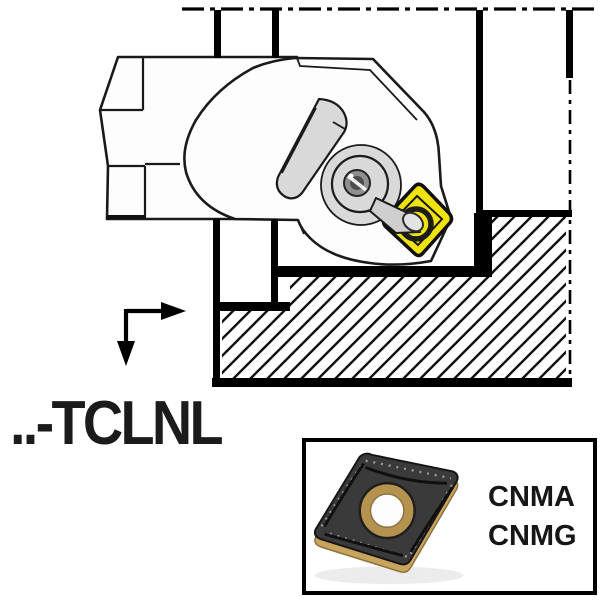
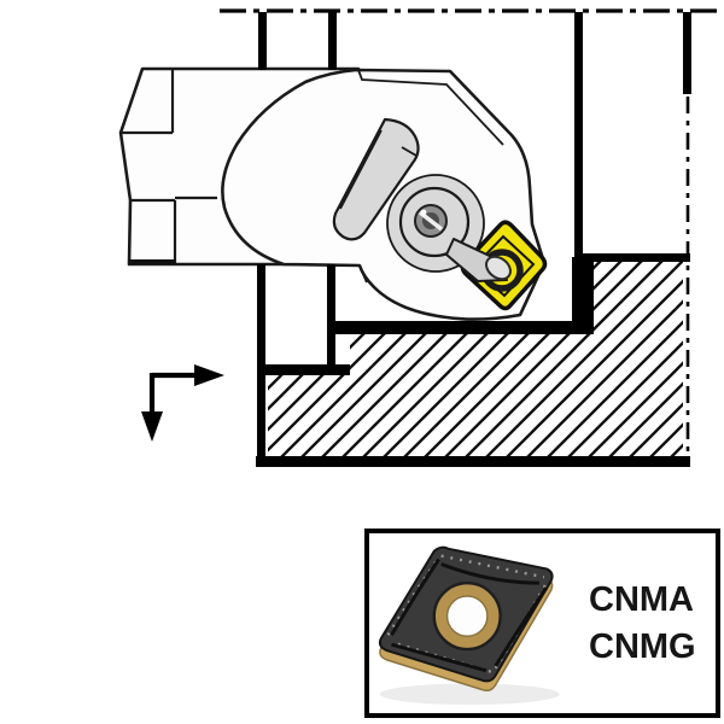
- ..-TCLNL
  CNMA
  CNMG
